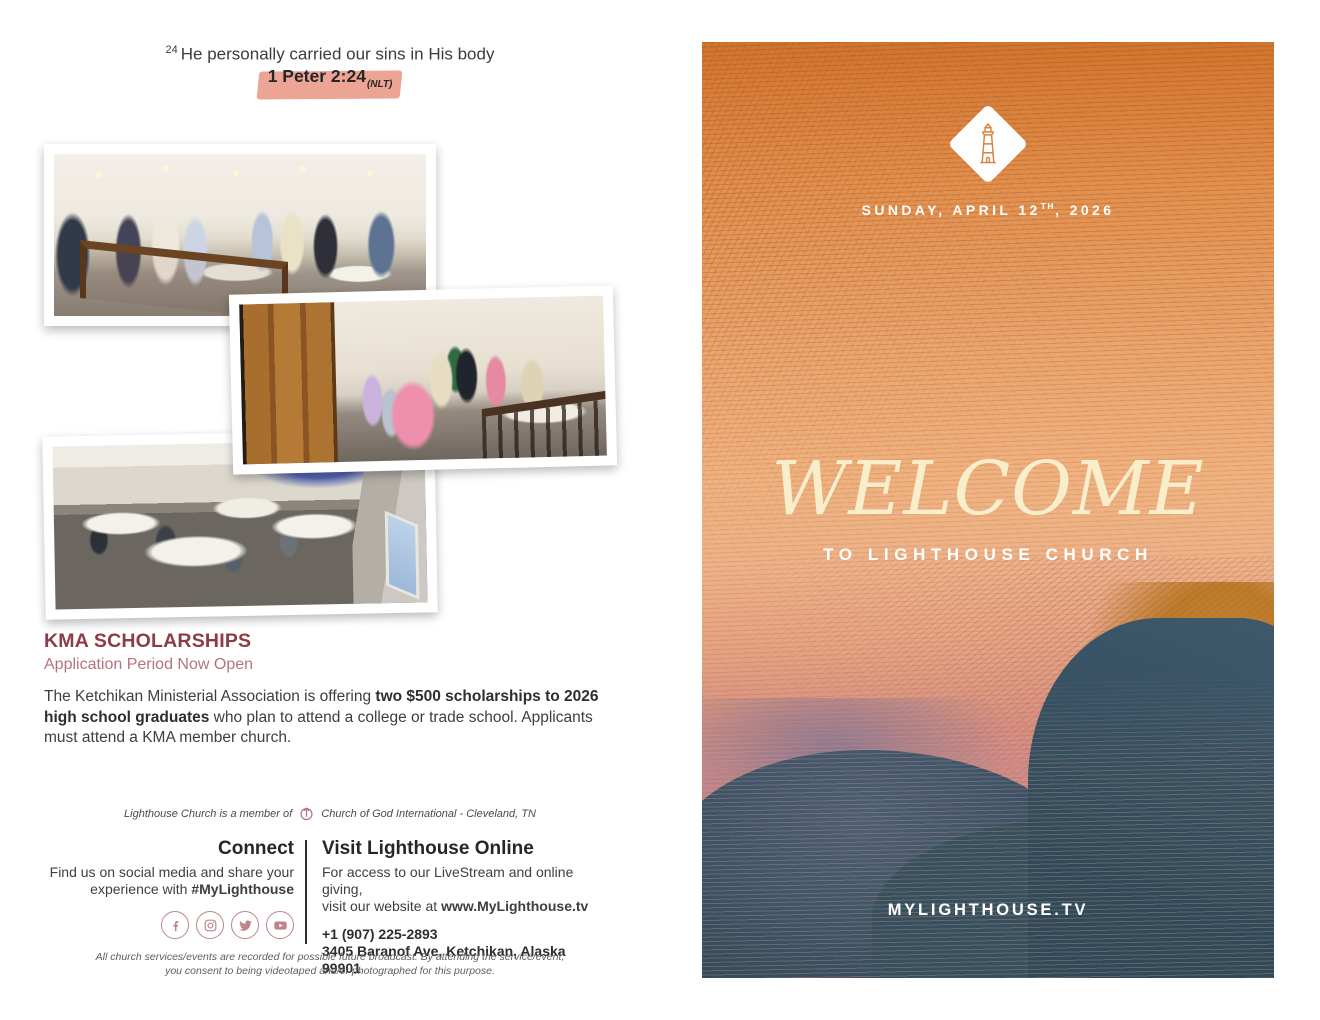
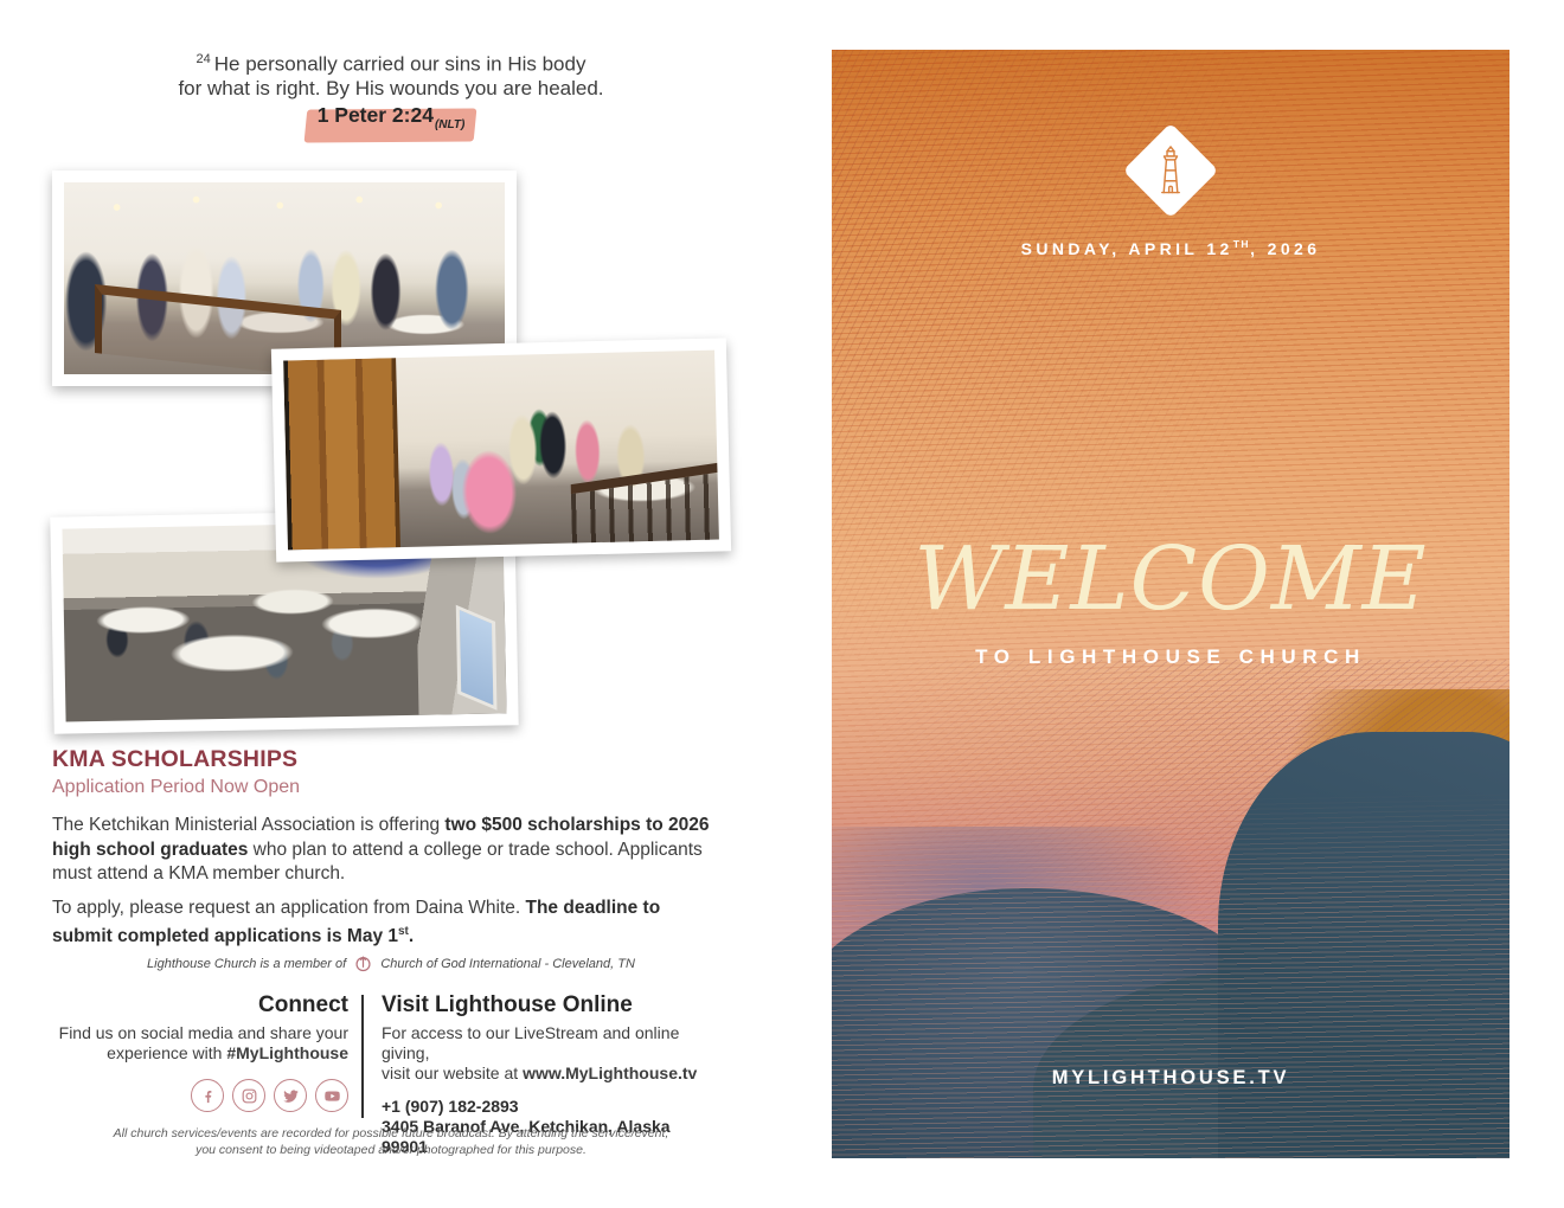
  24 He personally carried our sins in His body
+ for what is right. By His wounds you are healed.
  1 Peter 2:24(NLT)
  KMA SCHOLARSHIPS
  Application Period Now Open
  The Ketchikan Ministerial Association is offering two $500 scholarships to 2026 high school graduates who plan to attend a college or trade school. Applicants must attend a KMA member church.
+ To apply, please request an application from Daina White. The deadline to submit completed applications is May 1st.
  Lighthouse Church is a member of Church of God International - Cleveland, TN
  Connect
  Find us on social media and share your
  experience with #MyLighthouse
  Visit Lighthouse Online
  For access to our LiveStream and online giving,
  visit our website at www.MyLighthouse.tv
- +1 (907) 225-2893
+ +1 (907) 182-2893
  3405 Baranof Ave, Ketchikan, Alaska 99901
  All church services/events are recorded for possible future broadcast. By attending the service/event,
  you consent to being videotaped and/or photographed for this purpose.
  SUNDAY, APRIL 12TH, 2026
  WELCOME
  TO LIGHTHOUSE CHURCH
  MYLIGHTHOUSE.TV
